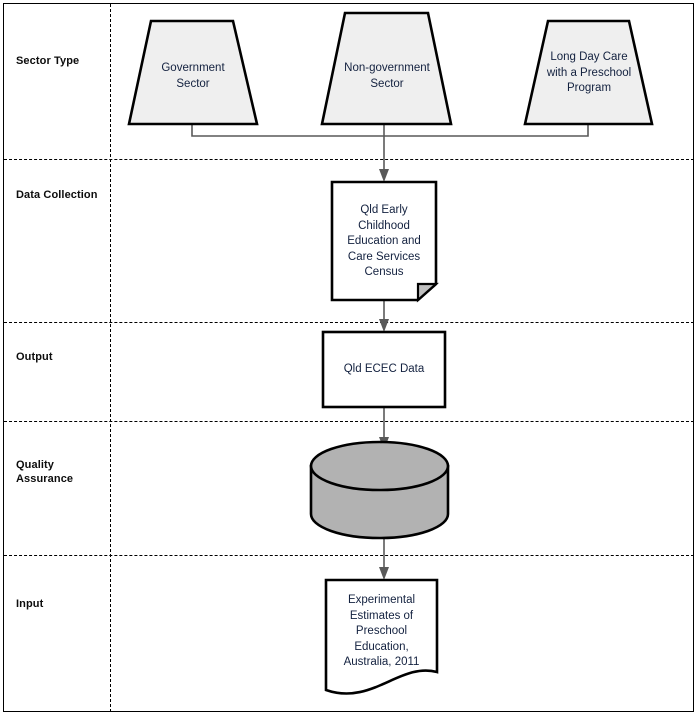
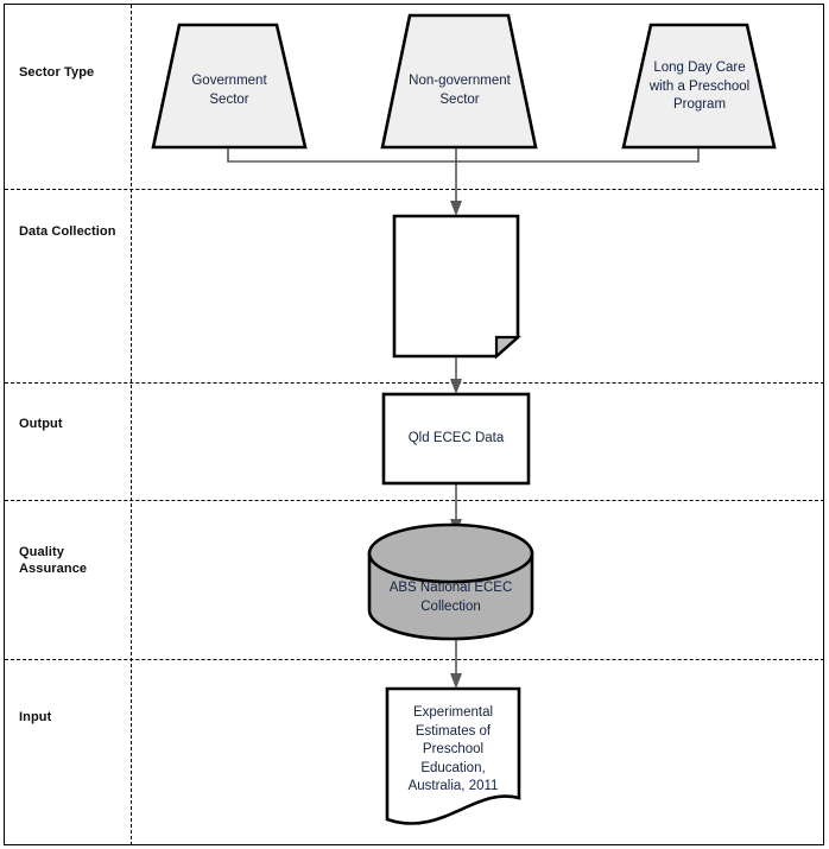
  Sector Type
  Data Collection
  Output
  Quality
  Assurance
  Input
  Government
  Sector
  Non-government
  Sector
  Long Day Care
  with a Preschool
  Program
- Qld Early
- Childhood
- Education and
- Care Services
- Census
  Qld ECEC Data
+ ABS National ECEC
+ Collection
  Experimental
  Estimates of
  Preschool
  Education,
  Australia, 2011
